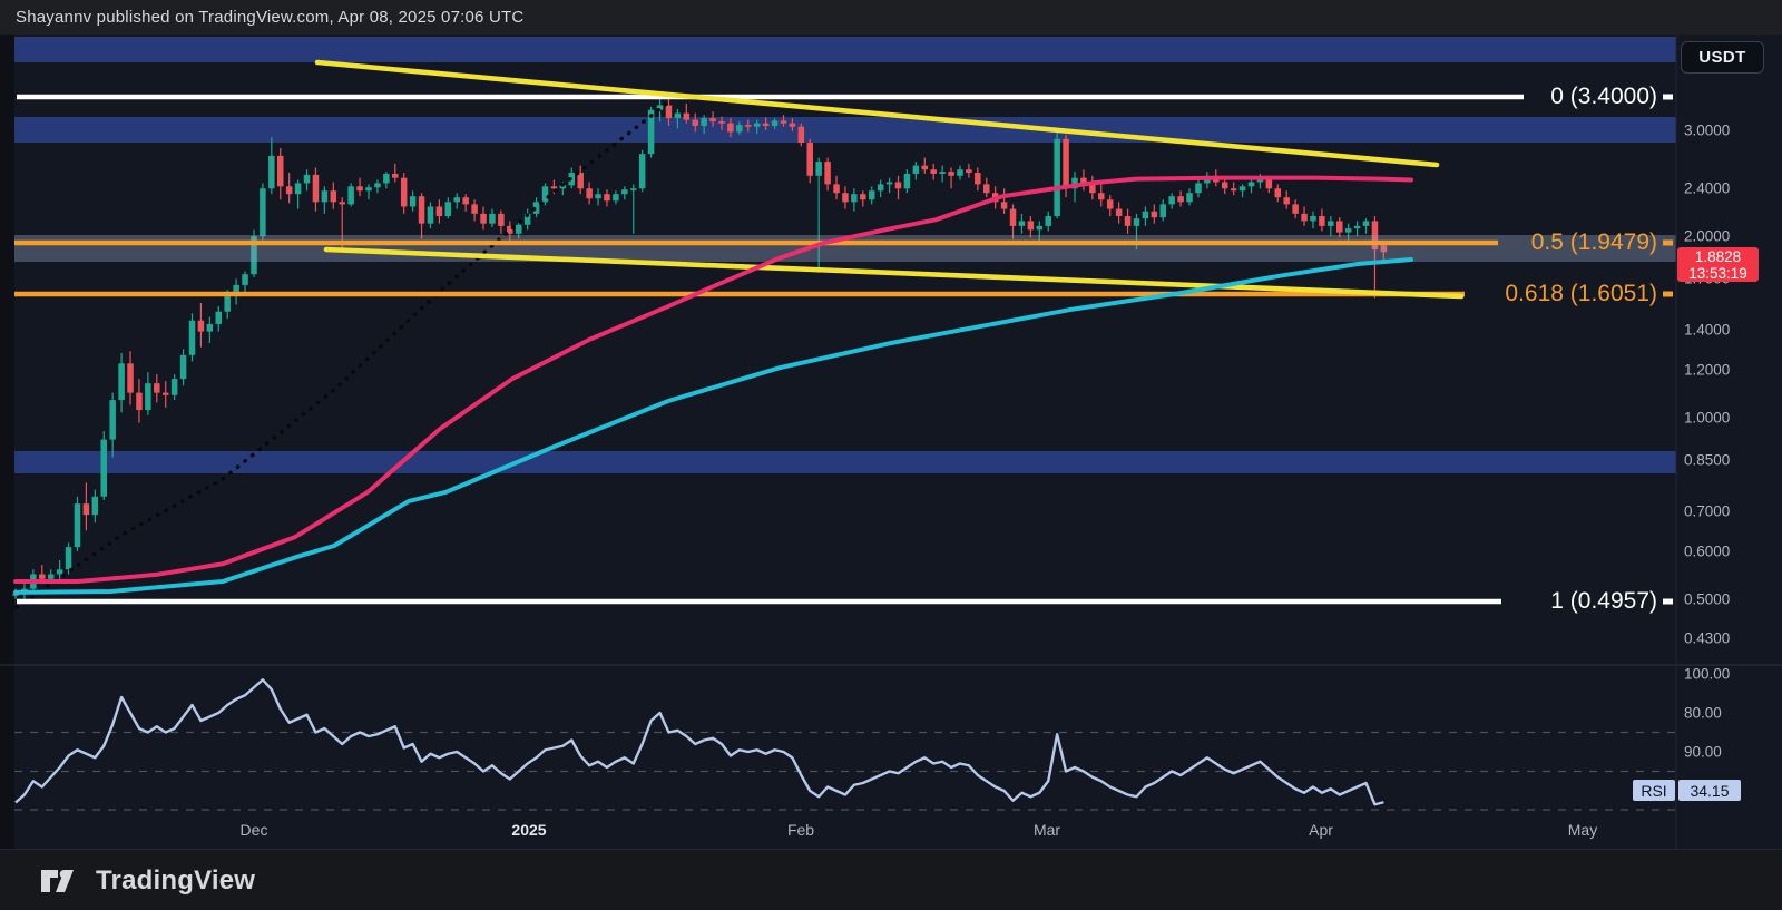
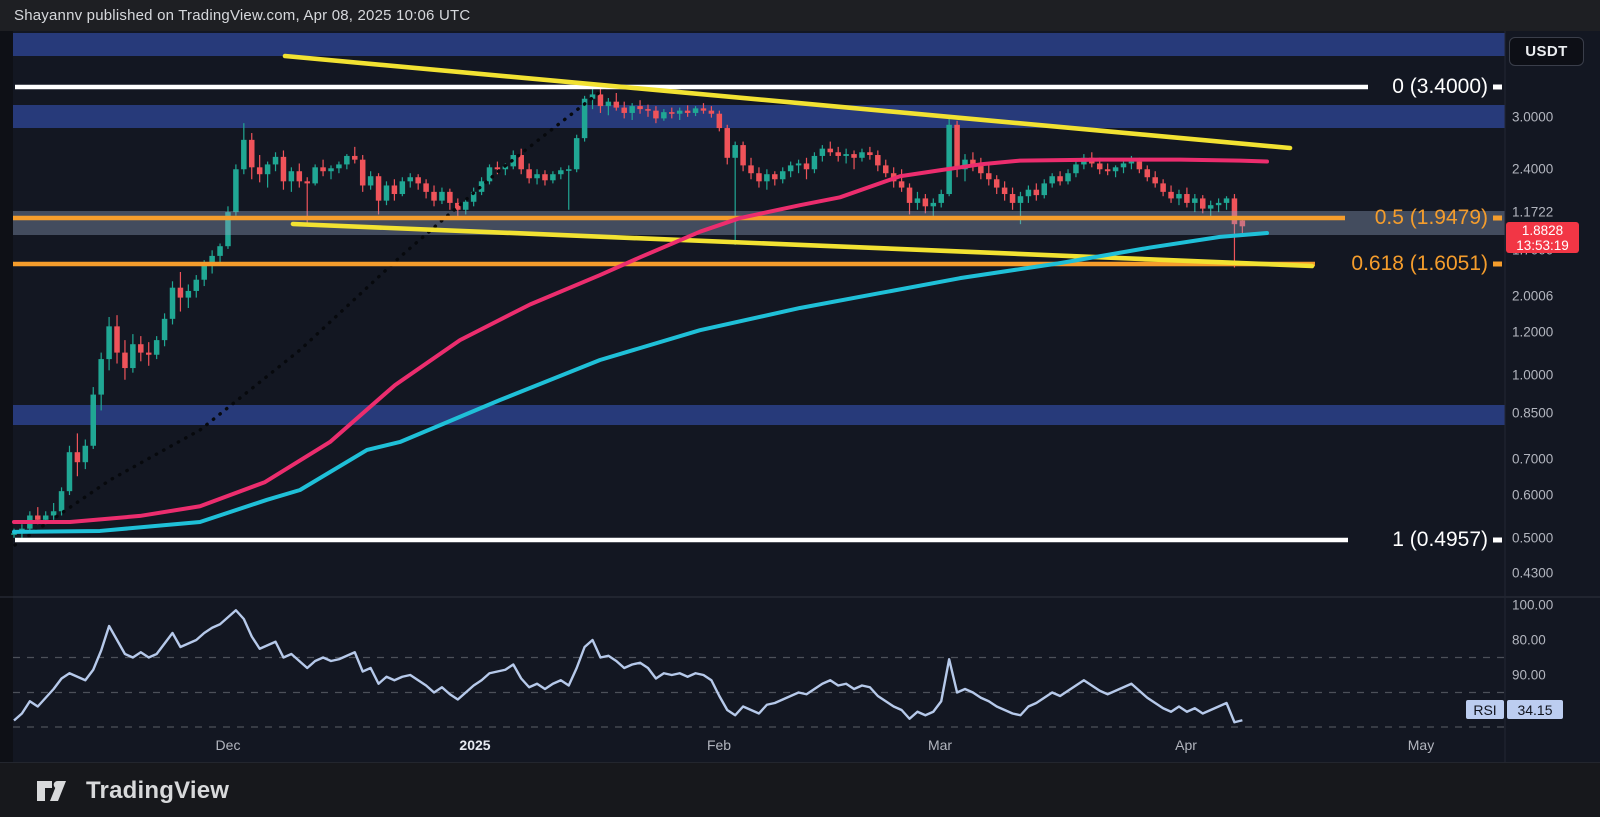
  3.0000
  2.4000
- 2.0000
+ 1.1722
- 1.4000
+ 2.0006
  1.2000
  1.0000
  0.8500
  0.7000
  0.6000
  0.5000
  0.4300
  100.00
  80.00
  90.00
  Dec
  2025
  Feb
  Mar
  Apr
  May
  0 (3.4000)
  0.5 (1.9479)
  0.618 (1.6051)
  1 (0.4957)
- Shayannv published on TradingView.com, Apr 08, 2025 07:06 UTC
+ Shayannv published on TradingView.com, Apr 08, 2025 10:06 UTC
  USDT
  1.8828
  13:53:19
  RSI
  34.15
  TradingView
